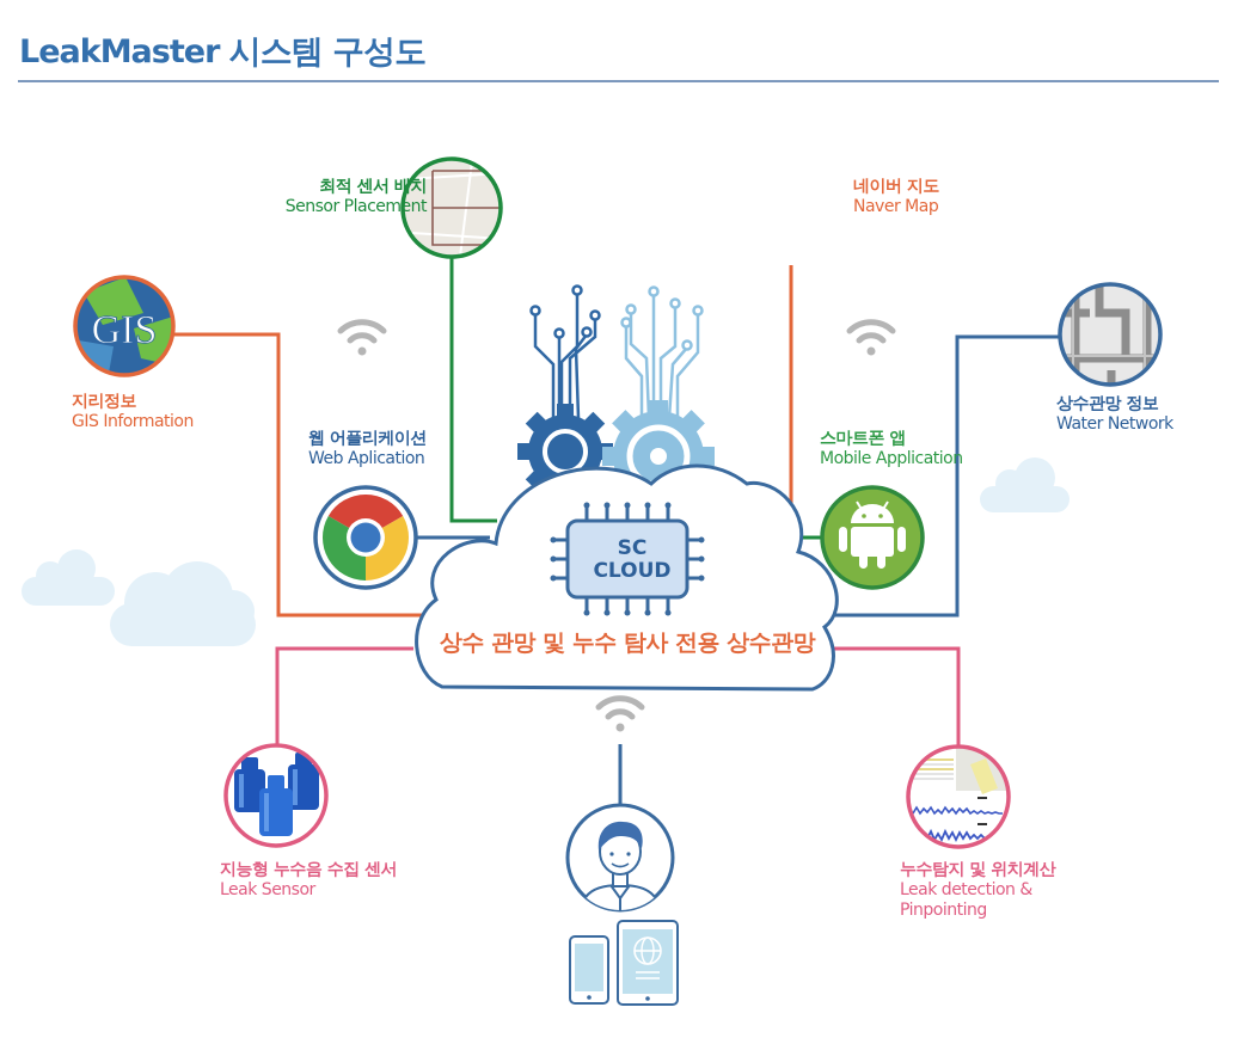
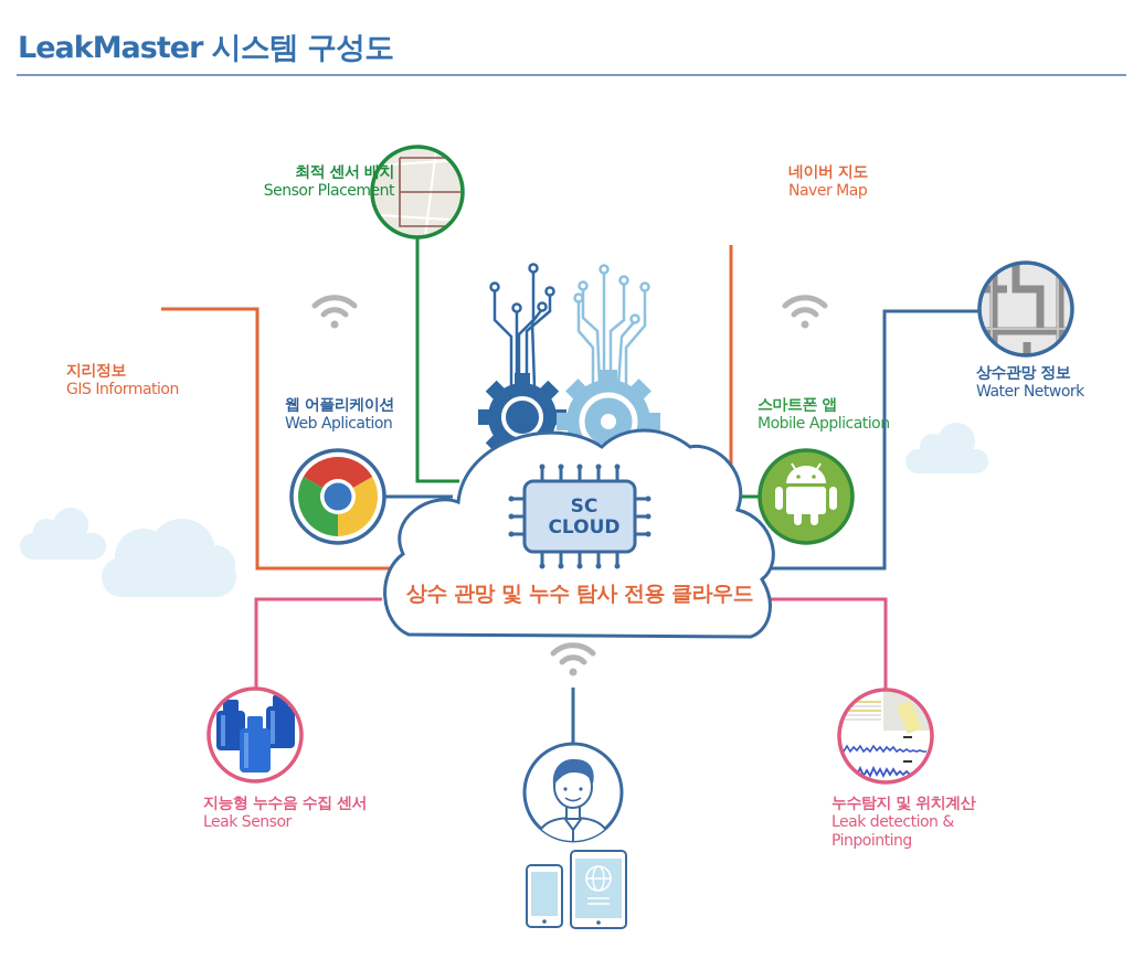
  LeakMaster 시스템 구성도
- GIS
  SC
  CLOUD
- 상수 관망 및 누수 탐사 전용 상수관망
+ 상수 관망 및 누수 탐사 전용 클라우드
  최적 센서 배치
  Sensor Placement
  네이버 지도
  Naver Map
  지리정보
  GIS Information
  상수관망 정보
  Water Network
  웹 어플리케이션
  Web Aplication
  스마트폰 앱
  Mobile Application
  지능형 누수음 수집 센서
  Leak Sensor
  누수탐지 및 위치계산
  Leak detection &
  Pinpointing
